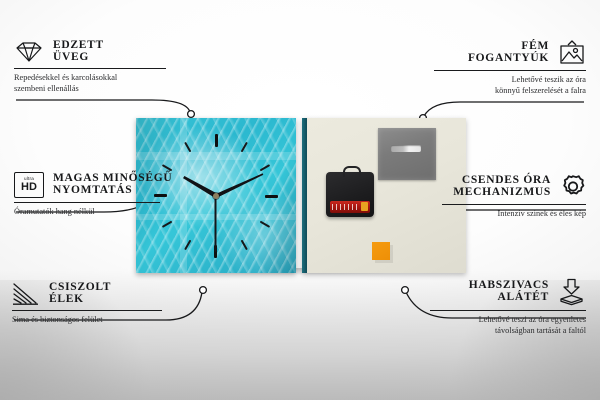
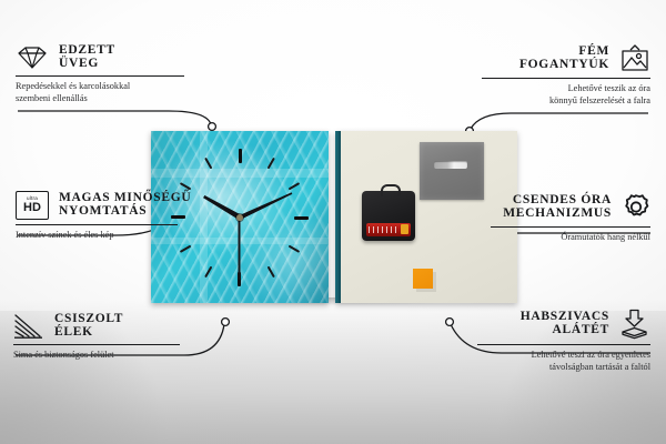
  EDZETT
  ÜVEG
  Repedésekkel és karcolásokkal
  szembeni ellenállás
  HD
  MAGAS MINŐSÉGŰ
  NYOMTATÁS
- Óramutatók hang nélkül
+ Intenzív színek és éles kép
  CSISZOLT
  ÉLEK
  Sima és biztonságos felület
  FÉM
  FOGANTYÚK
  Lehetővé teszik az óra
  könnyű felszerelését a falra
  CSENDES ÓRA
  MECHANIZMUS
- Intenzív színek és éles kép
+ Óramutatók hang nélkül
  HABSZIVACS
  ALÁTÉT
  Lehetővé teszi az óra egyenletes
  távolságban tartását a faltól
